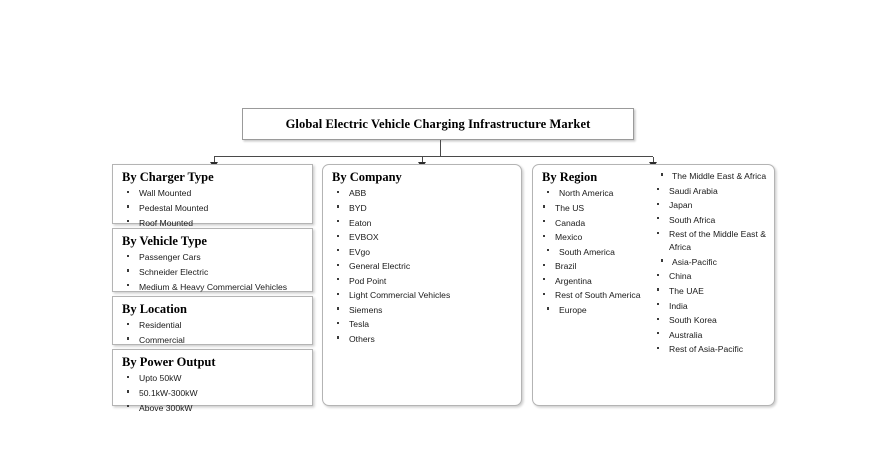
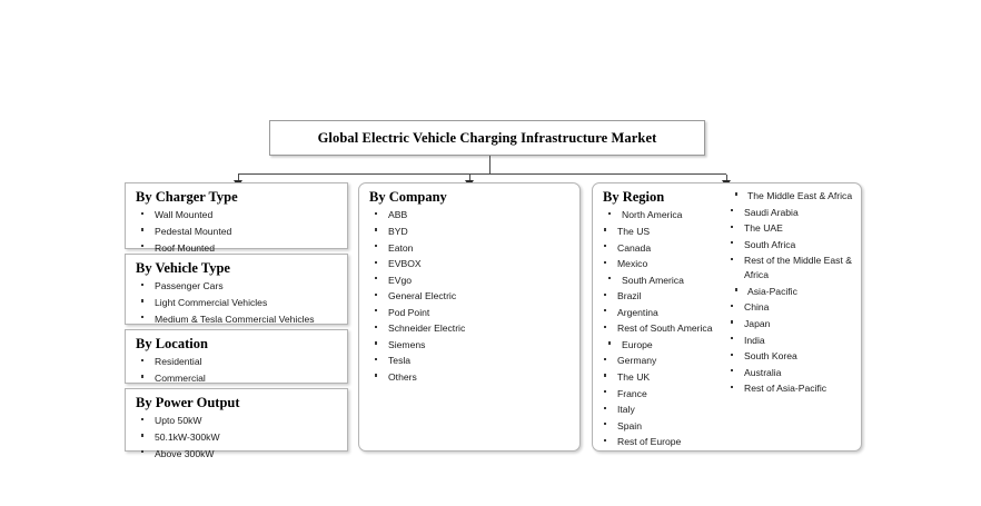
  Global Electric Vehicle Charging Infrastructure Market
  By Charger Type
  Wall Mounted
  Pedestal Mounted
  Roof Mounted
  By Vehicle Type
  Passenger Cars
- Schneider Electric
+ Light Commercial Vehicles
- Medium & Heavy Commercial Vehicles
+ Medium & Tesla Commercial Vehicles
  By Location
  Residential
  Commercial
  By Power Output
  Upto 50kW
  50.1kW-300kW
  Above 300kW
  By Company
  ABB
  BYD
  Eaton
  EVBOX
  EVgo
  General Electric
  Pod Point
- Light Commercial Vehicles
+ Schneider Electric
  Siemens
  Tesla
  Others
  By Region
  North America
  The US
  Canada
  Mexico
  South America
  Brazil
  Argentina
  Rest of South America
  Europe
+ Germany
+ The UK
+ France
+ Italy
+ Spain
+ Rest of Europe
  The Middle East & Africa
  Saudi Arabia
- Japan
+ The UAE
  South Africa
  Rest of the Middle East & Africa
  Asia-Pacific
  China
- The UAE
+ Japan
  India
  South Korea
  Australia
  Rest of Asia-Pacific
